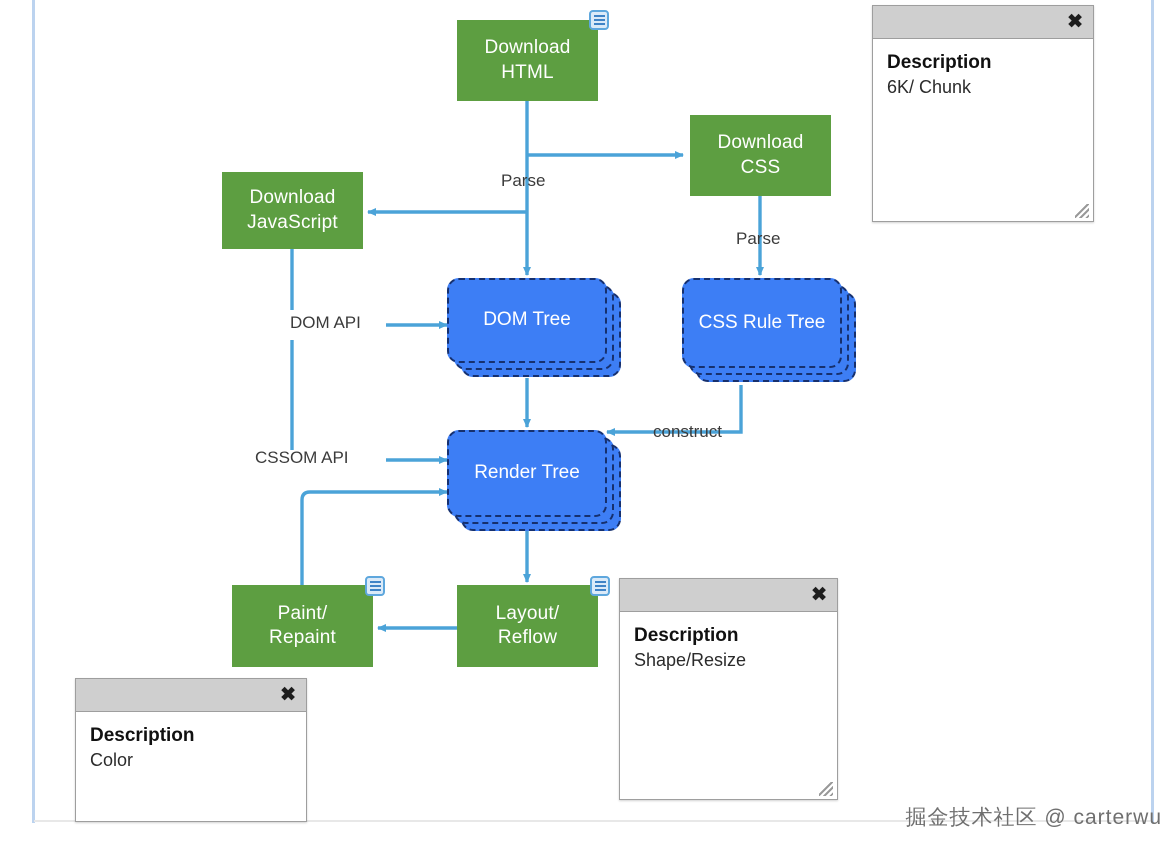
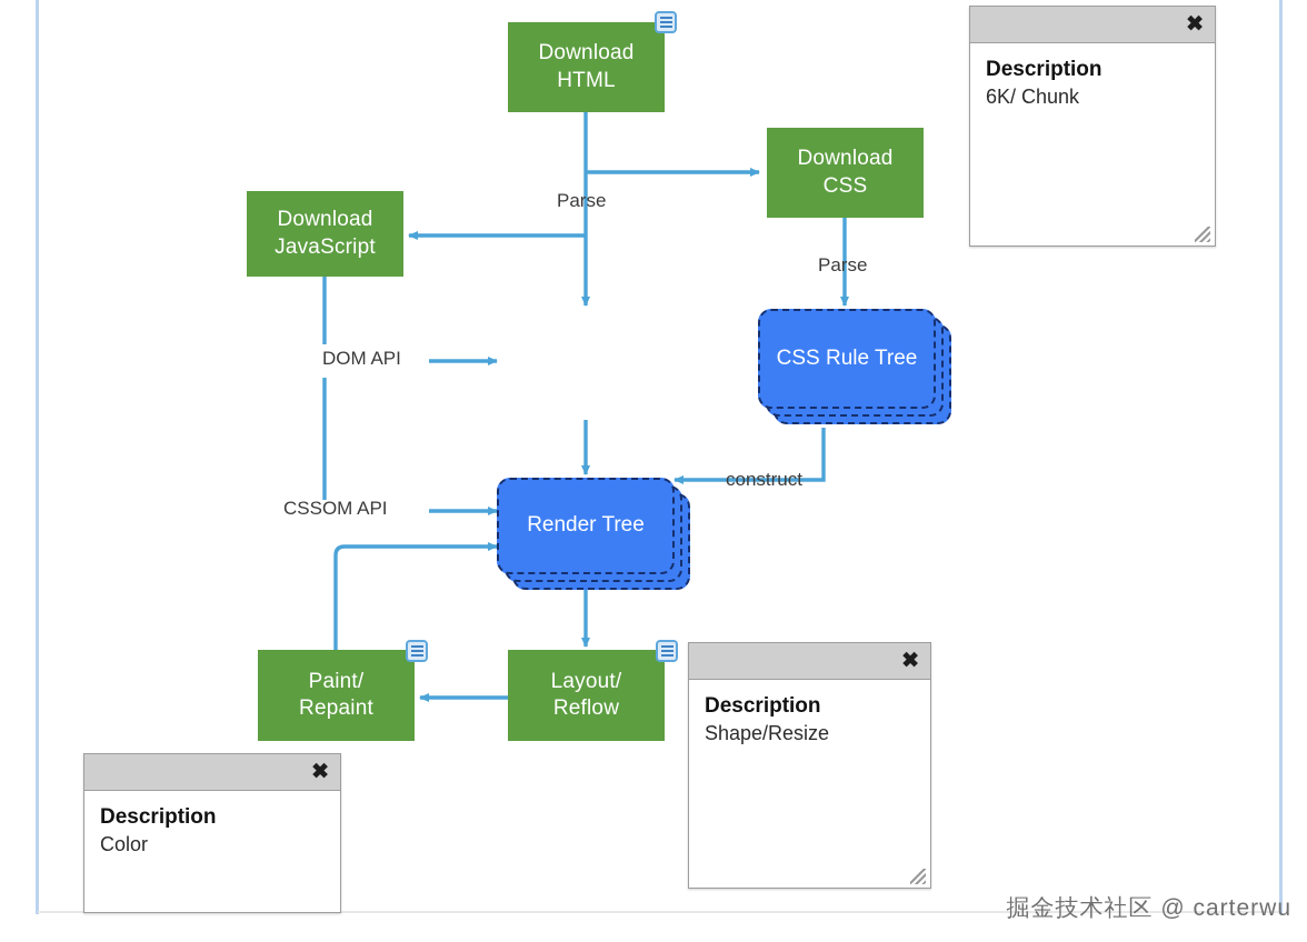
  Download
  HTML
  Download
  CSS
  Download
  JavaScript
  Layout/
  Reflow
  Paint/
  Repaint
- DOM Tree
  CSS Rule Tree
  Render Tree
  Parse
  Parse
  DOM API
  CSSOM API
  construct
  ✖
  Description
  6K/ Chunk
  ✖
  Description
  Shape/Resize
  ✖
  Description
  Color
  掘金技术社区 @ carterwu
